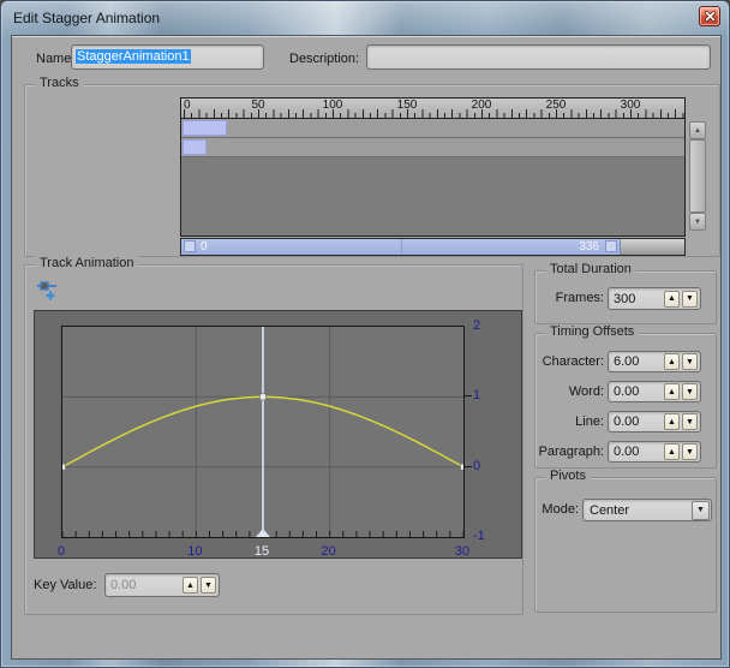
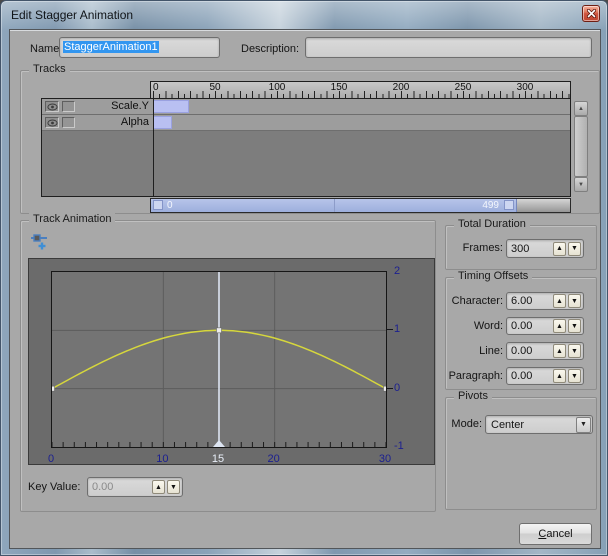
  Edit Stagger Animation
  Name
  StaggerAnimation1
  Description:
  Tracks
  0
  50
  100
  150
  200
  250
  300
+ Scale.Y
+ Alpha
  0
- 336
+ 499
  Track Animation
  0
  10
  15
  20
  30
  2
  1
  0
  -1
  Key Value:
  0.00
  Total Duration
  Frames:
  300
  Timing Offsets
  Character:
  6.00
  Word:
  0.00
  Line:
  0.00
  Paragraph:
  0.00
  Pivots
  Mode:
  Center
+ Cancel
